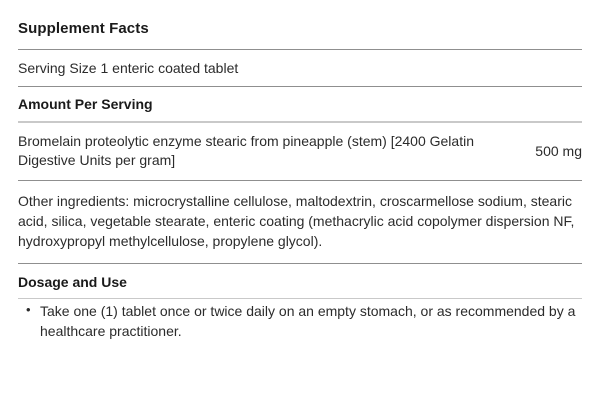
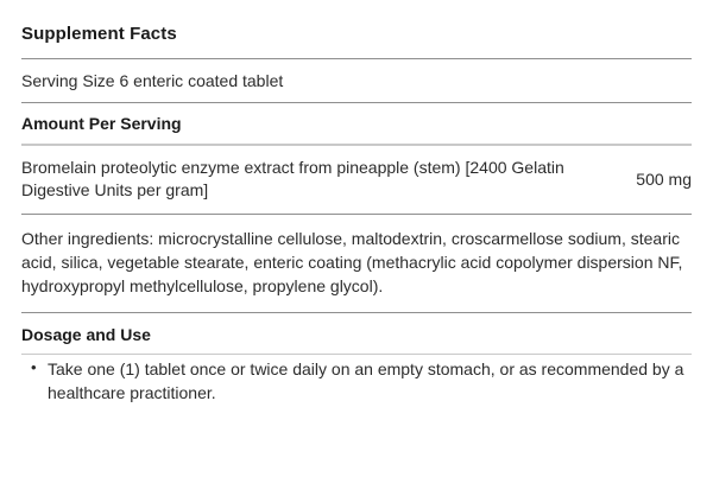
  Supplement Facts
- Serving Size 1 enteric coated tablet
+ Serving Size 6 enteric coated tablet
  Amount Per Serving
- Bromelain proteolytic enzyme stearic from pineapple (stem) [2400 Gelatin Digestive Units per gram]
+ Bromelain proteolytic enzyme extract from pineapple (stem) [2400 Gelatin Digestive Units per gram]
  500 mg
  Other ingredients: microcrystalline cellulose, maltodextrin, croscarmellose sodium, stearic acid, silica, vegetable stearate, enteric coating (methacrylic acid copolymer dispersion NF, hydroxypropyl methylcellulose, propylene glycol).
  Dosage and Use
  •
  Take one (1) tablet once or twice daily on an empty stomach, or as recommended by a healthcare practitioner.
